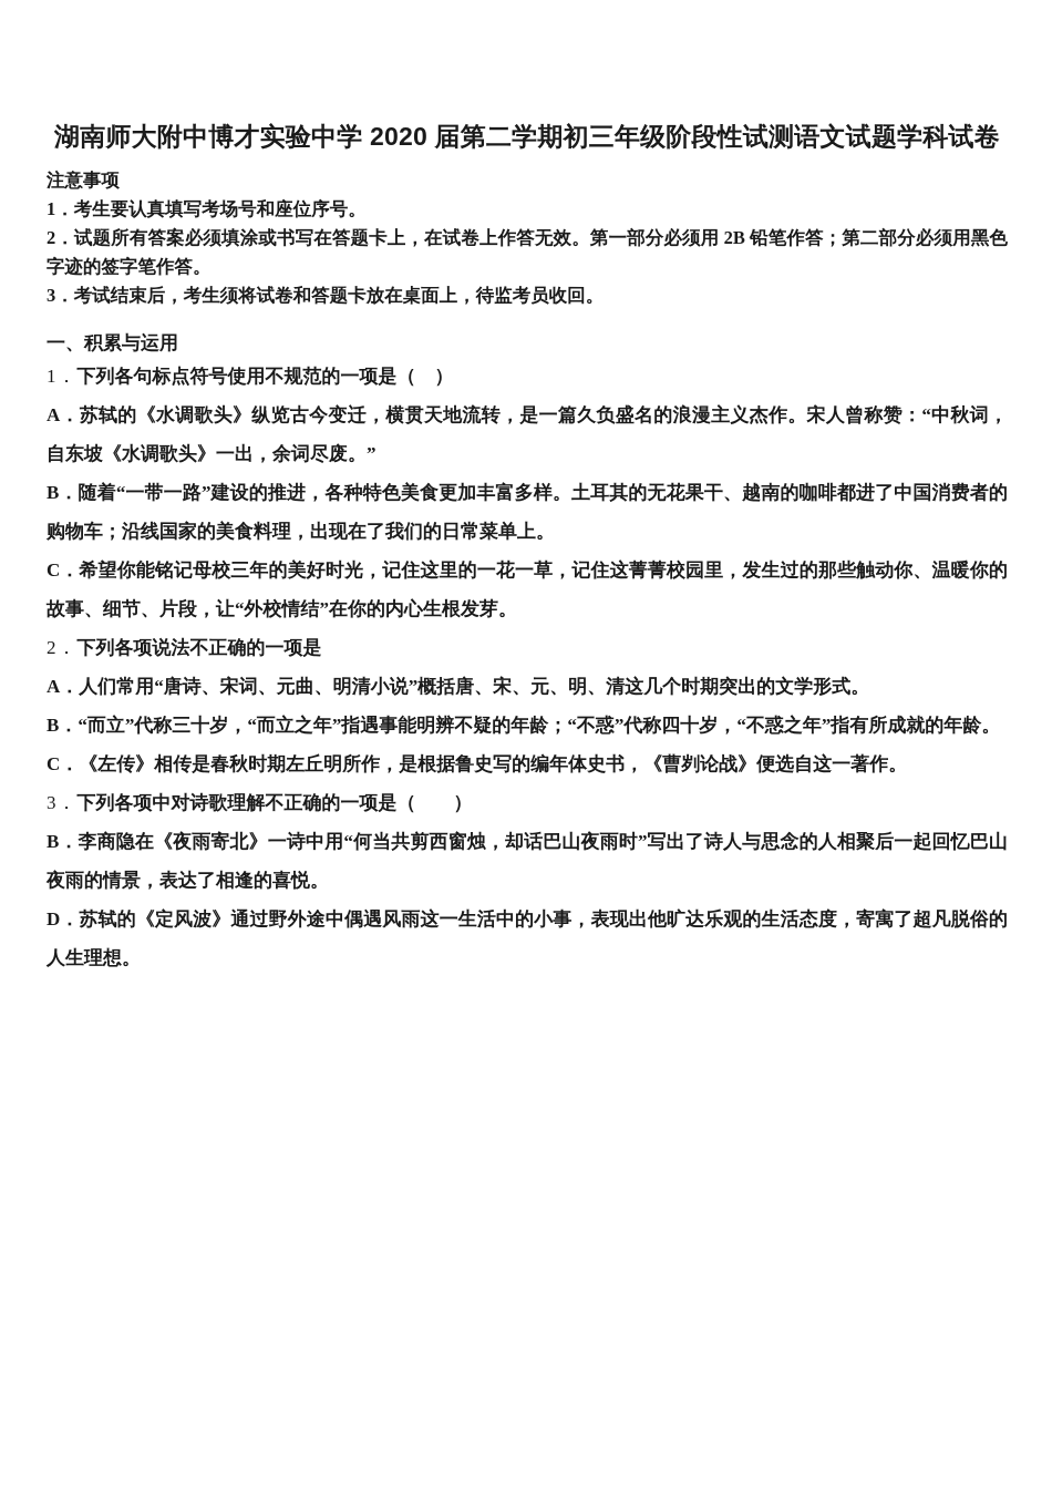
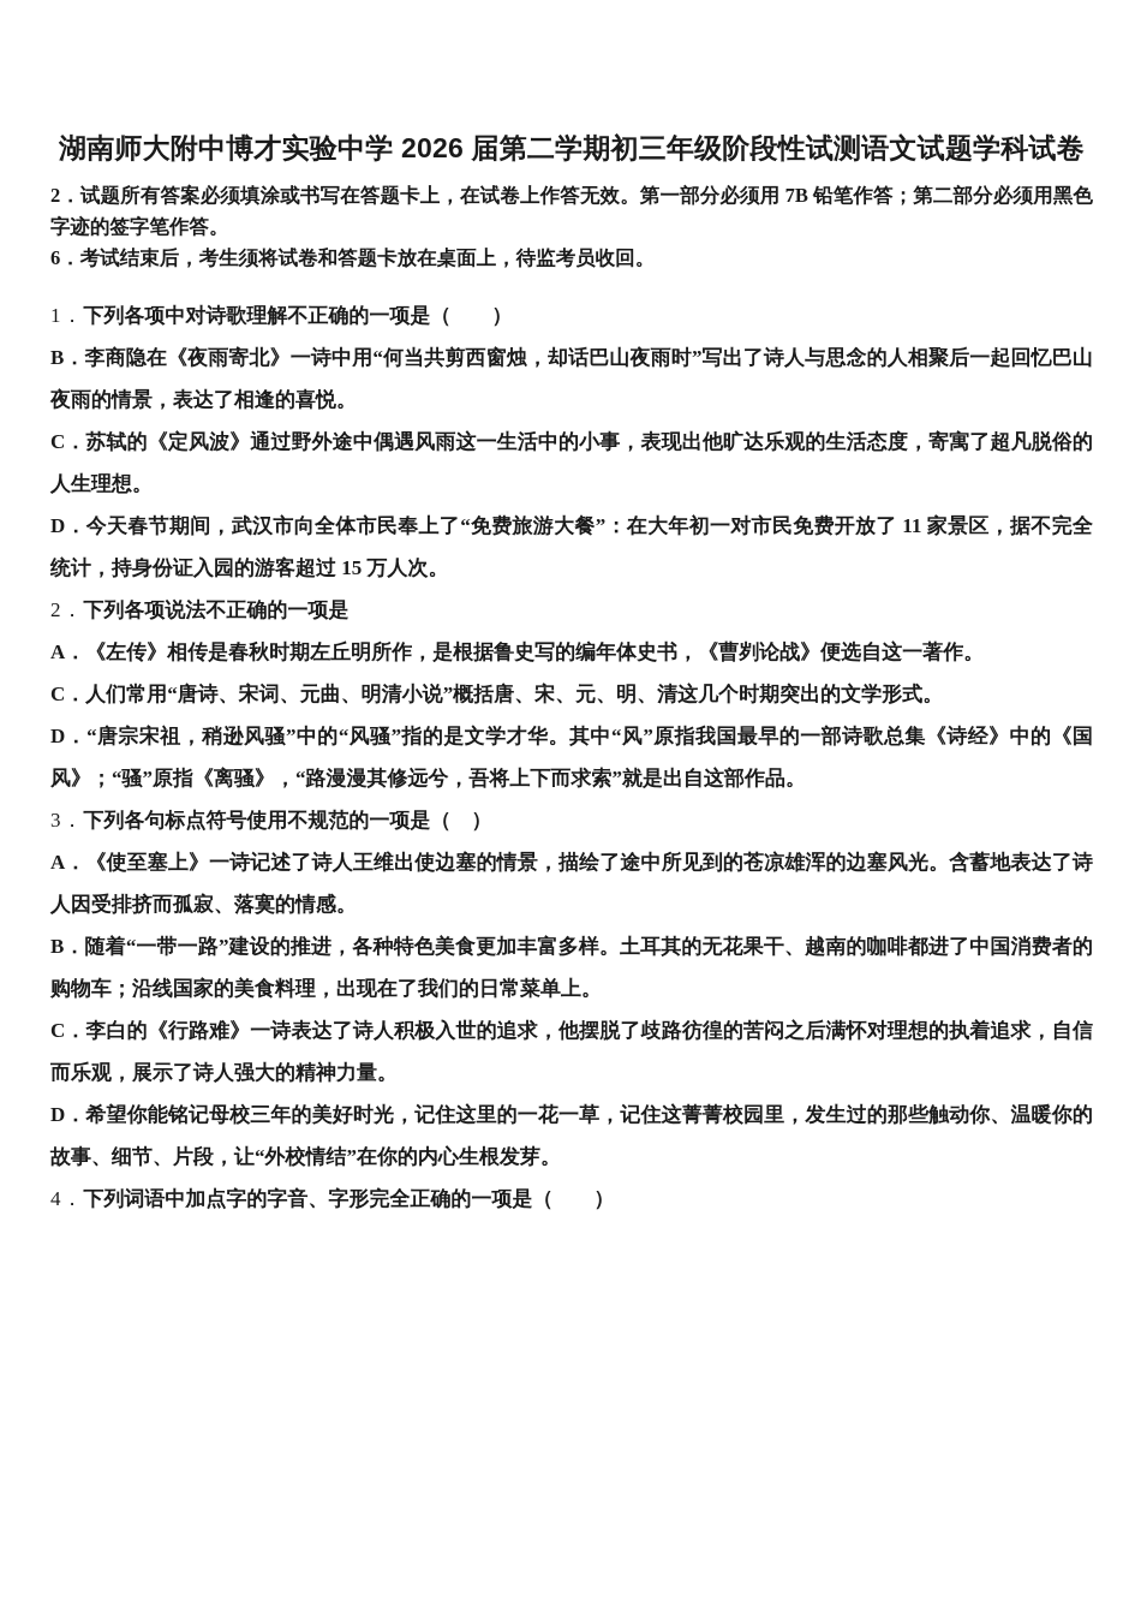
- 湖南师大附中博才实验中学 2020 届第二学期初三年级阶段性试测语文试题学科试卷
+ 湖南师大附中博才实验中学 2026 届第二学期初三年级阶段性试测语文试题学科试卷
- 注意事项
- 1．考生要认真填写考场号和座位序号。
- 2．试题所有答案必须填涂或书写在答题卡上，在试卷上作答无效。第一部分必须用 2B 铅笔作答；第二部分必须用黑色字迹的签字笔作答。
+ 2．试题所有答案必须填涂或书写在答题卡上，在试卷上作答无效。第一部分必须用 7B 铅笔作答；第二部分必须用黑色字迹的签字笔作答。
- 3．考试结束后，考生须将试卷和答题卡放在桌面上，待监考员收回。
+ 6．考试结束后，考生须将试卷和答题卡放在桌面上，待监考员收回。
- 一、积累与运用
- 1．下列各句标点符号使用不规范的一项是（ ）
+ 1．下列各项中对诗歌理解不正确的一项是（ ）
- A．苏轼的《水调歌头》纵览古今变迁，横贯天地流转，是一篇久负盛名的浪漫主义杰作。宋人曾称赞：“中秋词，自东坡《水调歌头》一出，余词尽废。”
- B．随着“一带一路”建设的推进，各种特色美食更加丰富多样。土耳其的无花果干、越南的咖啡都进了中国消费者的购物车；沿线国家的美食料理，出现在了我们的日常菜单上。
+ B．李商隐在《夜雨寄北》一诗中用“何当共剪西窗烛，却话巴山夜雨时”写出了诗人与思念的人相聚后一起回忆巴山夜雨的情景，表达了相逢的喜悦。
- C．希望你能铭记母校三年的美好时光，记住这里的一花一草，记住这菁菁校园里，发生过的那些触动你、温暖你的故事、细节、片段，让“外校情结”在你的内心生根发芽。
+ C．苏轼的《定风波》通过野外途中偶遇风雨这一生活中的小事，表现出他旷达乐观的生活态度，寄寓了超凡脱俗的人生理想。
+ D．今天春节期间，武汉市向全体市民奉上了“免费旅游大餐”：在大年初一对市民免费开放了 11 家景区，据不完全统计，持身份证入园的游客超过 15 万人次。
  2．下列各项说法不正确的一项是
- A．人们常用“唐诗、宋词、元曲、明清小说”概括唐、宋、元、明、清这几个时期突出的文学形式。
+ A．《左传》相传是春秋时期左丘明所作，是根据鲁史写的编年体史书，《曹刿论战》便选自这一著作。
- B．“而立”代称三十岁，“而立之年”指遇事能明辨不疑的年龄；“不惑”代称四十岁，“不惑之年”指有所成就的年龄。
- C．《左传》相传是春秋时期左丘明所作，是根据鲁史写的编年体史书，《曹刿论战》便选自这一著作。
+ C．人们常用“唐诗、宋词、元曲、明清小说”概括唐、宋、元、明、清这几个时期突出的文学形式。
+ D．“唐宗宋祖，稍逊风骚”中的“风骚”指的是文学才华。其中“风”原指我国最早的一部诗歌总集《诗经》中的《国风》；“骚”原指《离骚》，“路漫漫其修远兮，吾将上下而求索”就是出自这部作品。
- 3．下列各项中对诗歌理解不正确的一项是（ ）
+ 3．下列各句标点符号使用不规范的一项是（ ）
+ A．《使至塞上》一诗记述了诗人王维出使边塞的情景，描绘了途中所见到的苍凉雄浑的边塞风光。含蓄地表达了诗人因受排挤而孤寂、落寞的情感。
- B．李商隐在《夜雨寄北》一诗中用“何当共剪西窗烛，却话巴山夜雨时”写出了诗人与思念的人相聚后一起回忆巴山夜雨的情景，表达了相逢的喜悦。
+ B．随着“一带一路”建设的推进，各种特色美食更加丰富多样。土耳其的无花果干、越南的咖啡都进了中国消费者的购物车；沿线国家的美食料理，出现在了我们的日常菜单上。
+ C．李白的《行路难》一诗表达了诗人积极入世的追求，他摆脱了歧路彷徨的苦闷之后满怀对理想的执着追求，自信而乐观，展示了诗人强大的精神力量。
- D．苏轼的《定风波》通过野外途中偶遇风雨这一生活中的小事，表现出他旷达乐观的生活态度，寄寓了超凡脱俗的人生理想。
+ D．希望你能铭记母校三年的美好时光，记住这里的一花一草，记住这菁菁校园里，发生过的那些触动你、温暖你的故事、细节、片段，让“外校情结”在你的内心生根发芽。
+ 4．下列词语中加点字的字音、字形完全正确的一项是（ ）
